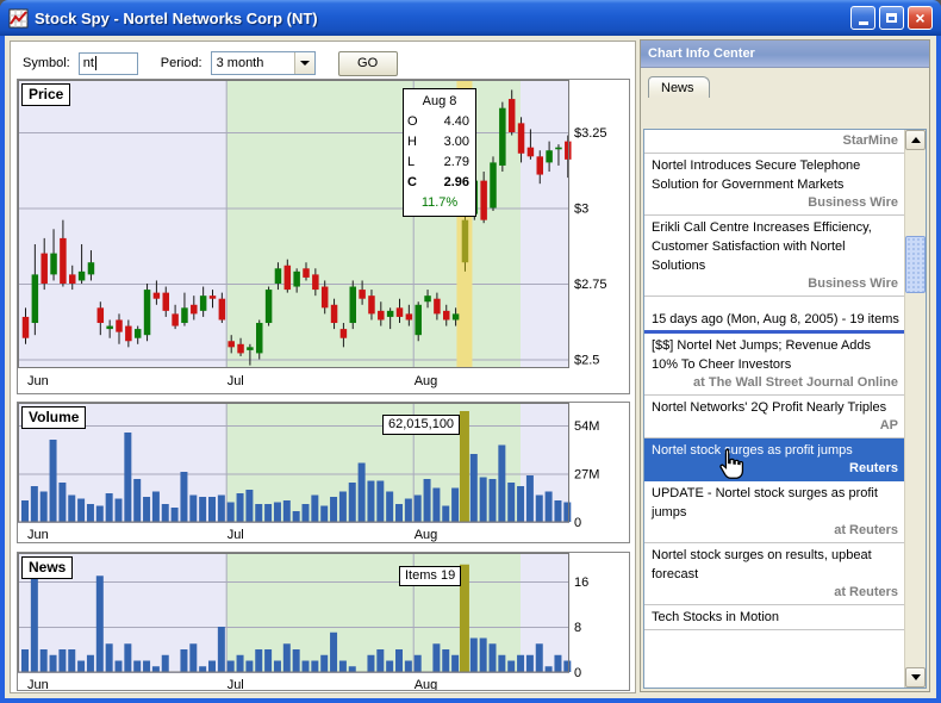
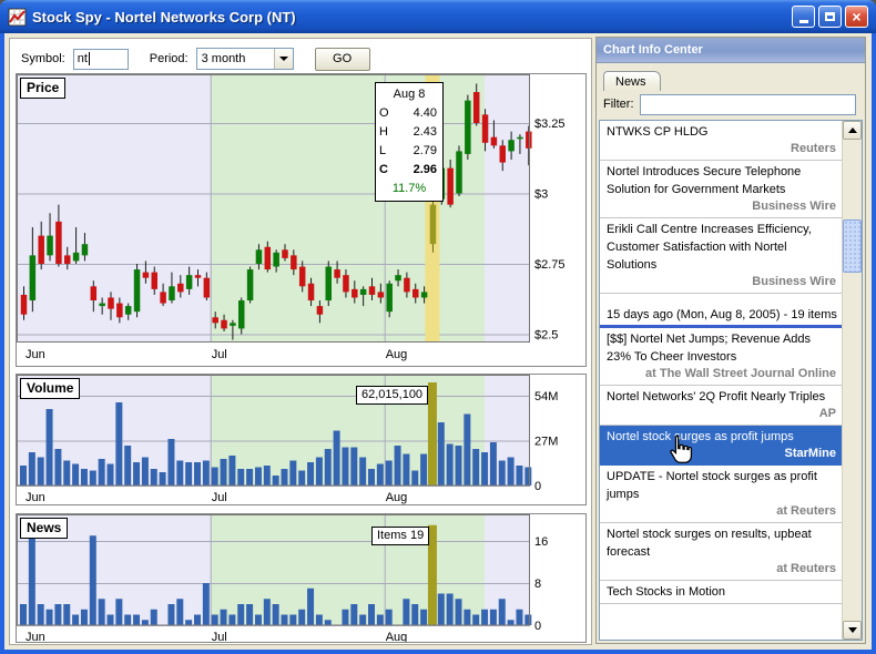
  Stock Spy - Nortel Networks Corp (NT)
  ×
  Symbol:
  nt
  Period:
  3 month
  GO
  $3.25
  $3
  $2.75
  $2.5
  Jun
  Jul
  Aug
  Price
  Aug 8
  O
  4.40
  H
- 3.00
+ 2.43
  L
  2.79
  C
  2.96
  11.7%
  54M
  27M
  0
  Jun
  Jul
  Aug
  Volume
  62,015,100
  16
  8
  0
  Jun
  Jul
  Aug
  News
  Items 19
  Chart Info Center
  News
+ Filter:
+ NTWKS CP HLDG
- StarMine
+ Reuters
  Nortel Introduces Secure Telephone Solution for Government Markets
  Business Wire
  Erikli Call Centre Increases Efficiency, Customer Satisfaction with Nortel Solutions
  Business Wire
  15 days ago (Mon, Aug 8, 2005) - 19 items
- [$$] Nortel Net Jumps; Revenue Adds 10% To Cheer Investors
+ [$$] Nortel Net Jumps; Revenue Adds 23% To Cheer Investors
  at The Wall Street Journal Online
  Nortel Networks' 2Q Profit Nearly Triples
  AP
  Nortel stockurges as profit jumps
- Reuters
+ StarMine
  UPDATE - Nortel stock surges as profit jumps
  at Reuters
  Nortel stock surges on results, upbeat forecast
  at Reuters
  Tech Stocks in Motion
